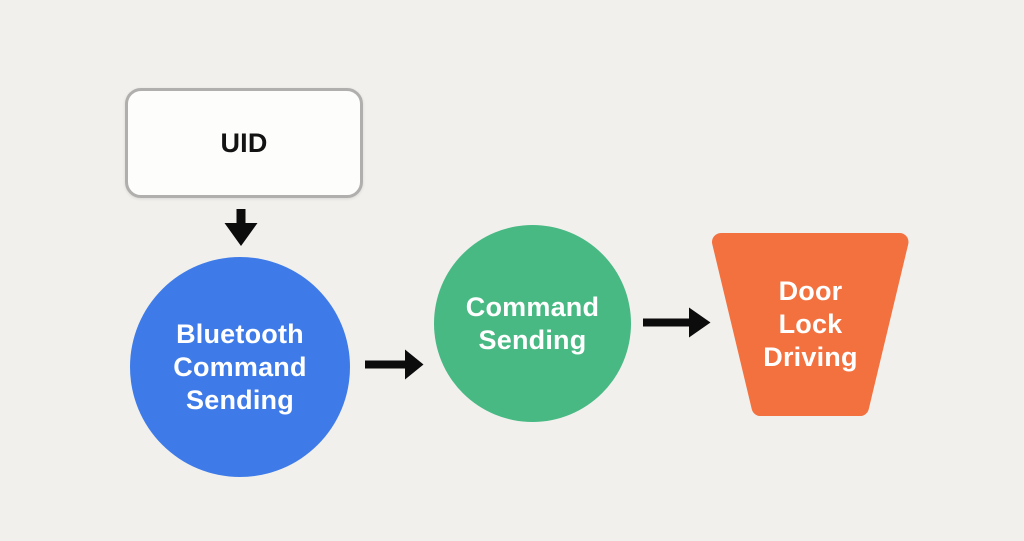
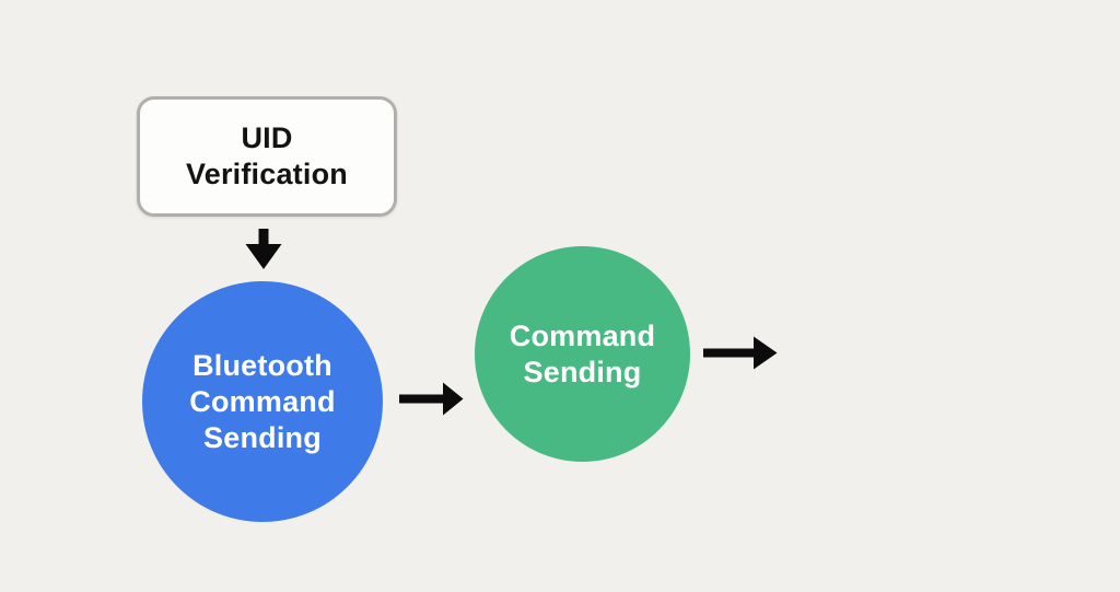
  UID
+ Verification
  Bluetooth
  Command
  Sending
  Command
  Sending
- Door
- Lock
- Driving
